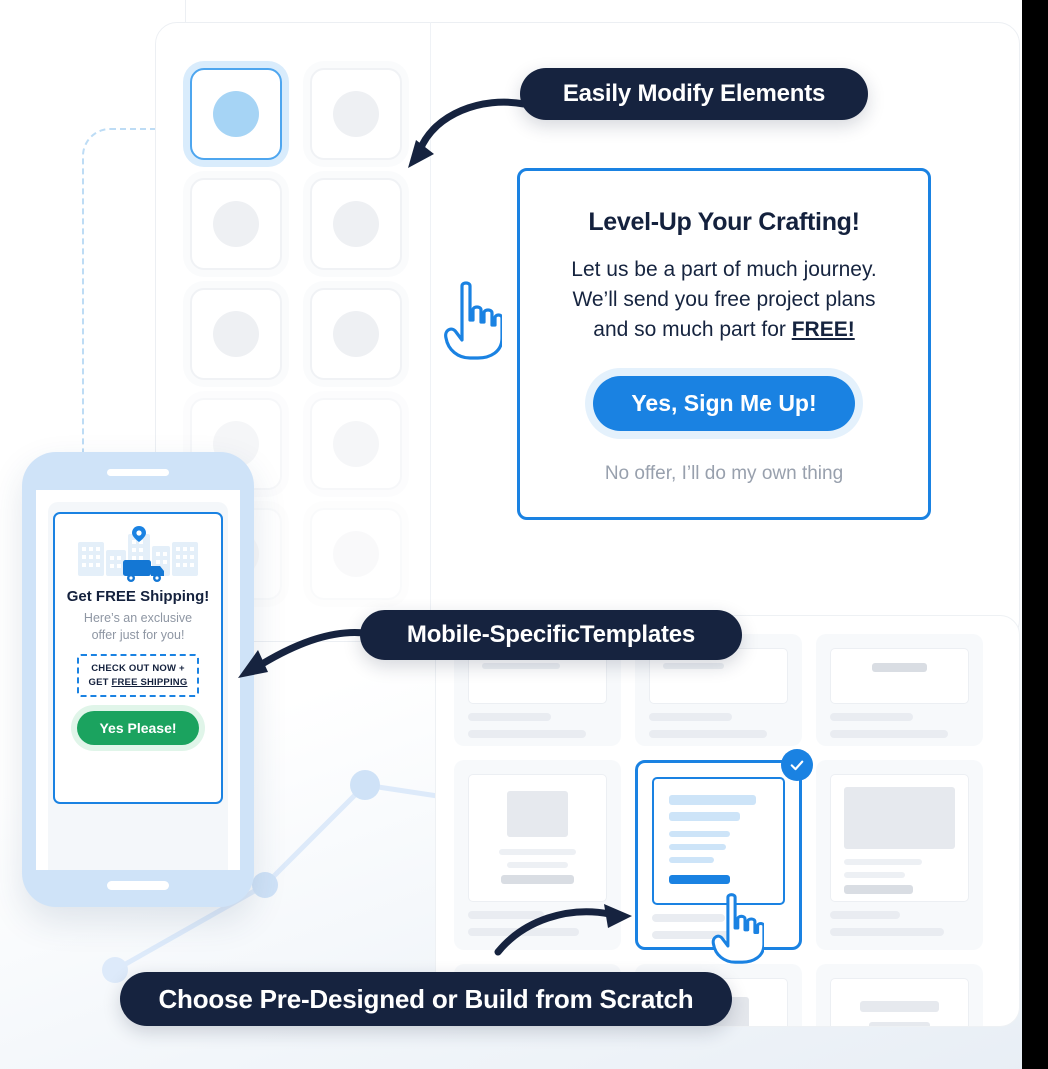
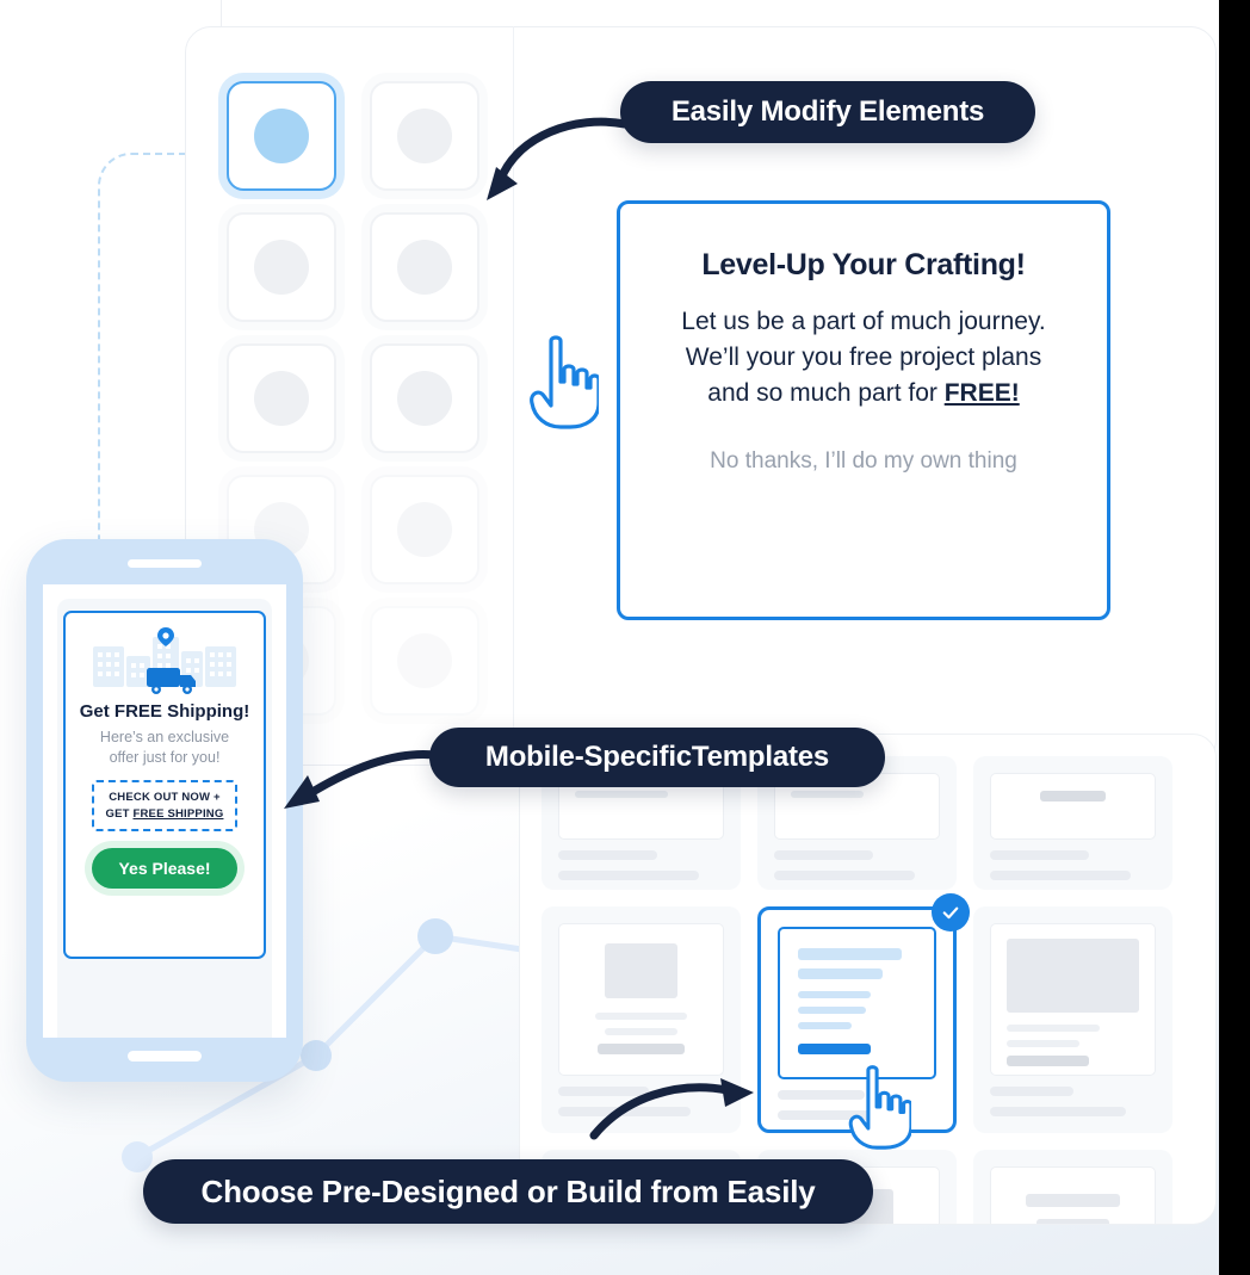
  Level-Up Your Crafting!
  Let us be a part of much journey.
- We’ll send you free project plans
+ We’ll your you free project plans
  and so much part for FREE!
- Yes, Sign Me Up!
- No offer, I’ll do my own thing
+ No thanks, I’ll do my own thing
  Get FREE Shipping!
  Here’s an exclusive
  offer just for you!
  CHECK OUT NOW +
  GET FREE SHIPPING
  Yes Please!
  Easily Modify Elements
  Mobile-SpecificTemplates
- Choose Pre-Designed or Build from Scratch
+ Choose Pre-Designed or Build from Easily
